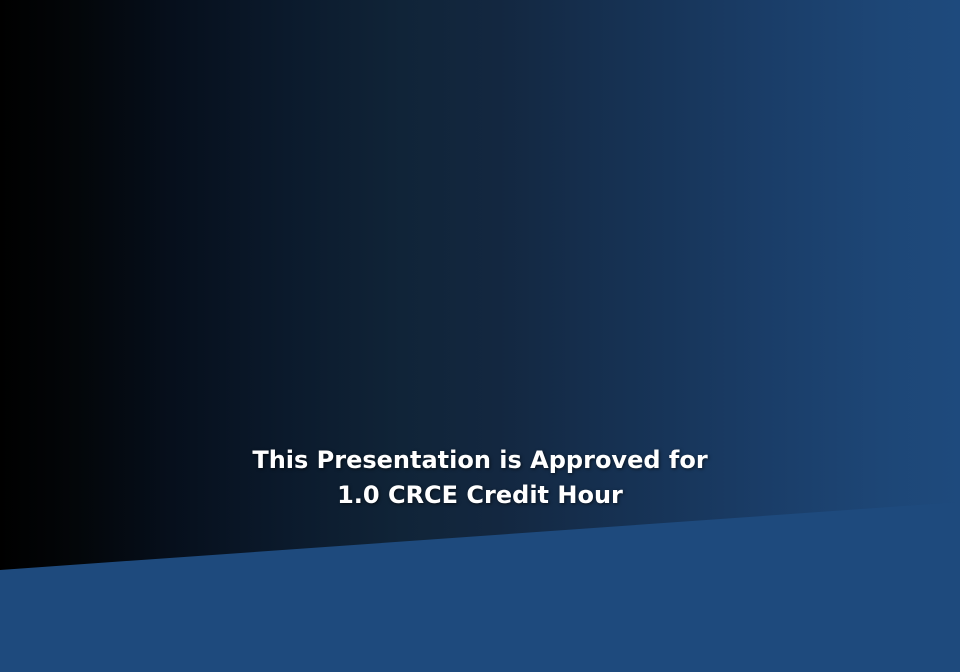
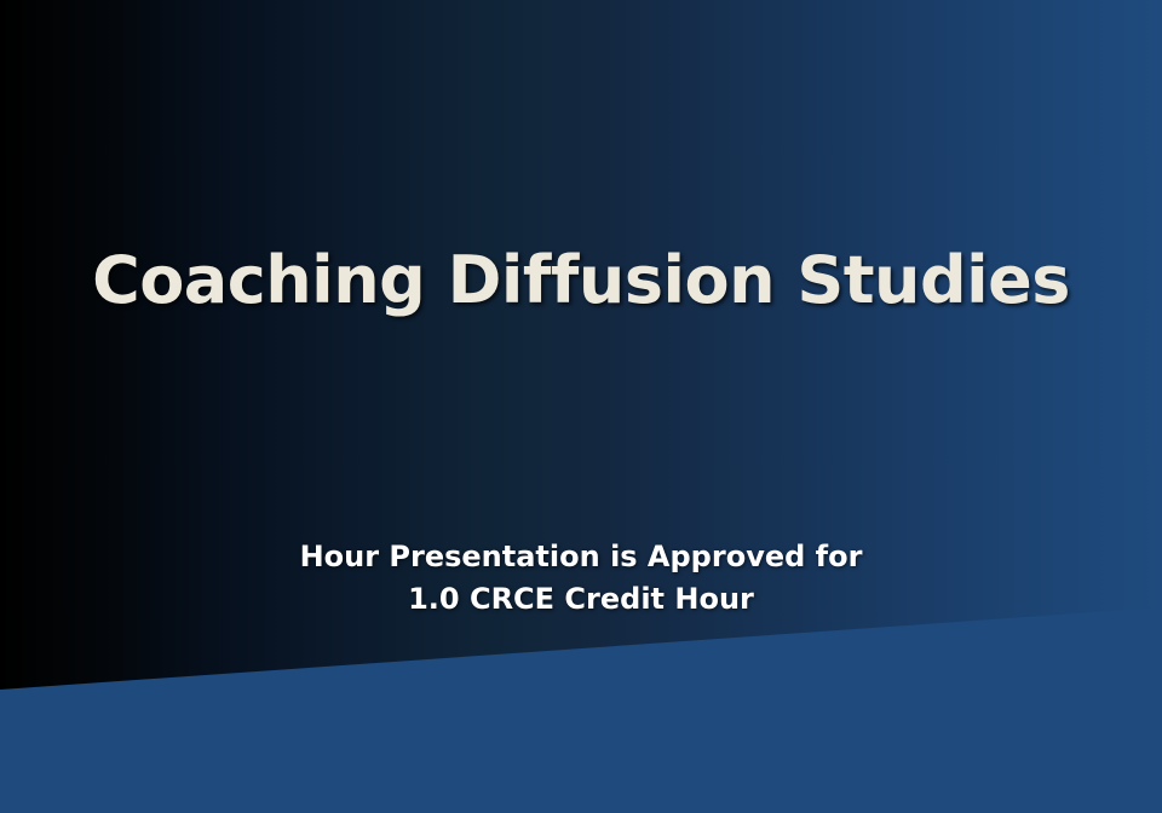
+ Coaching Diffusion Studies
- This Presentation is Approved for
+ Hour Presentation is Approved for
  1.0 CRCE Credit Hour
